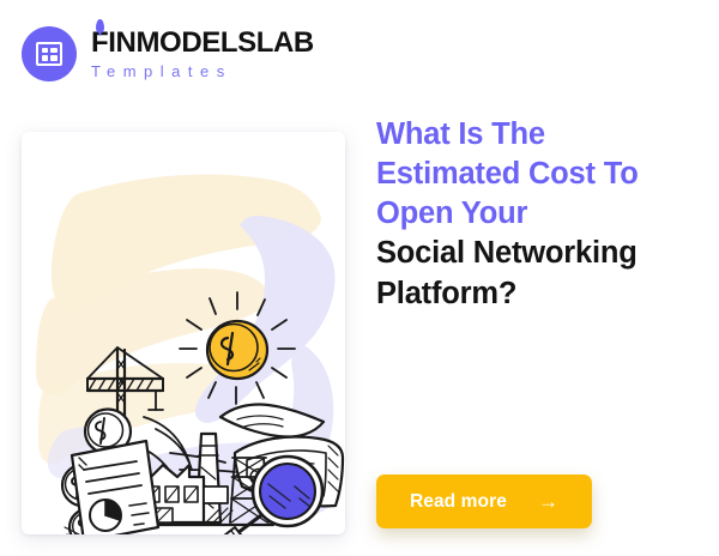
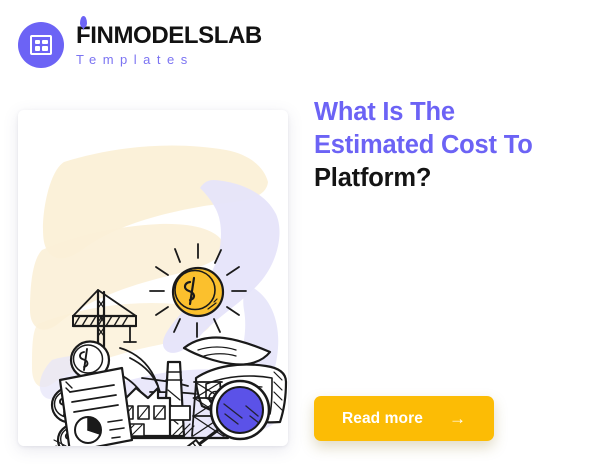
  FINMODELSLAB
  Templates
  What Is The
  Estimated Cost To
- Open Your
- Social Networking
  Platform?
  Read more
  →
